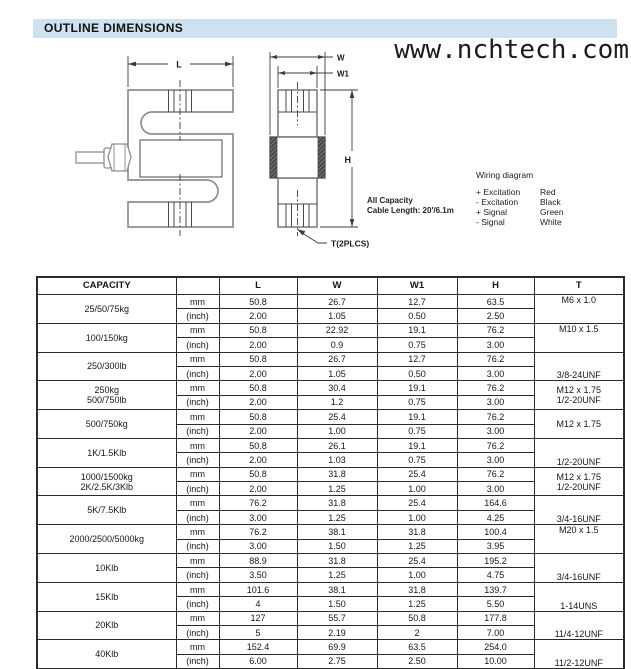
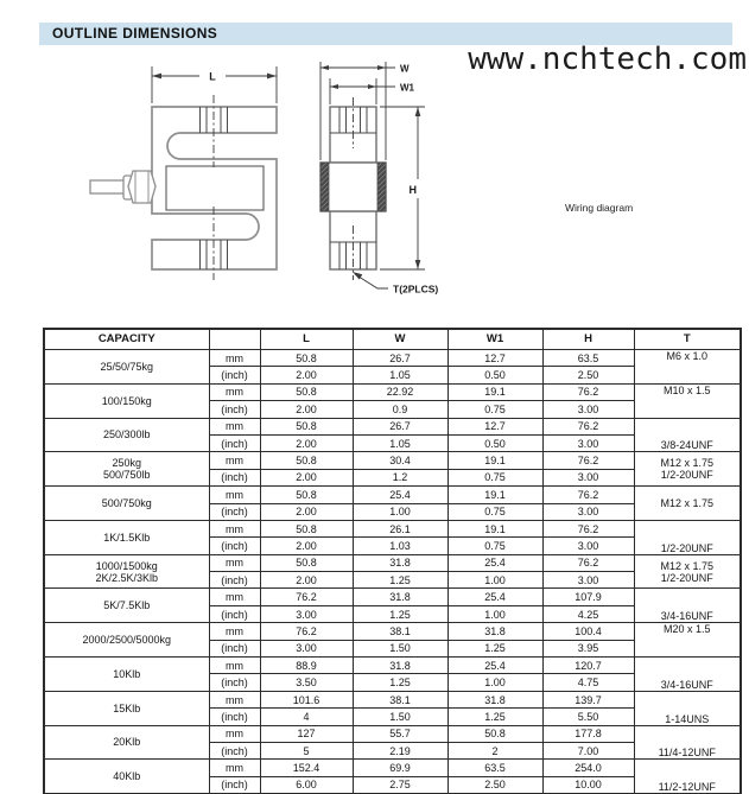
  OUTLINE DIMENSIONS
  www.nchtech.com
  L
  W
  W1
  H
  T(2PLCS)
- All Capacity
- Cable Length: 20'/6.1m
  Wiring diagram
- + Excitation
- Red
- - Excitation
- Black
- + Signal
- Green
- - Signal
- White
  CAPACITY		L	W	W1	H	T
  25/50/75kg	mm	50.8	26.7	12.7	63.5	M6 x 1.0
  (inch)	2.00	1.05	0.50	2.50
  100/150kg	mm	50.8	22.92	19.1	76.2	M10 x 1.5
  (inch)	2.00	0.9	0.75	3.00
  250/300lb	mm	50.8	26.7	12.7	76.2	3/8-24UNF
  (inch)	2.00	1.05	0.50	3.00
  250kg500/750lb	mm	50.8	30.4	19.1	76.2	M12 x 1.751/2-20UNF
  (inch)	2.00	1.2	0.75	3.00
  500/750kg	mm	50.8	25.4	19.1	76.2	M12 x 1.75
  (inch)	2.00	1.00	0.75	3.00
  1K/1.5Klb	mm	50.8	26.1	19.1	76.2	1/2-20UNF
  (inch)	2.00	1.03	0.75	3.00
  1000/1500kg2K/2.5K/3Klb	mm	50.8	31.8	25.4	76.2	M12 x 1.751/2-20UNF
  (inch)	2.00	1.25	1.00	3.00
- 5K/7.5Klb	mm	76.2	31.8	25.4	164.6	3/4-16UNF
+ 5K/7.5Klb	mm	76.2	31.8	25.4	107.9	3/4-16UNF
  (inch)	3.00	1.25	1.00	4.25
  2000/2500/5000kg	mm	76.2	38.1	31.8	100.4	M20 x 1.5
  (inch)	3.00	1.50	1.25	3.95
- 10Klb	mm	88.9	31.8	25.4	195.2	3/4-16UNF
+ 10Klb	mm	88.9	31.8	25.4	120.7	3/4-16UNF
  (inch)	3.50	1.25	1.00	4.75
  15Klb	mm	101.6	38.1	31.8	139.7	1-14UNS
  (inch)	4	1.50	1.25	5.50
  20Klb	mm	127	55.7	50.8	177.8	11/4-12UNF
  (inch)	5	2.19	2	7.00
  40Klb	mm	152.4	69.9	63.5	254.0	11/2-12UNF
  (inch)	6.00	2.75	2.50	10.00
